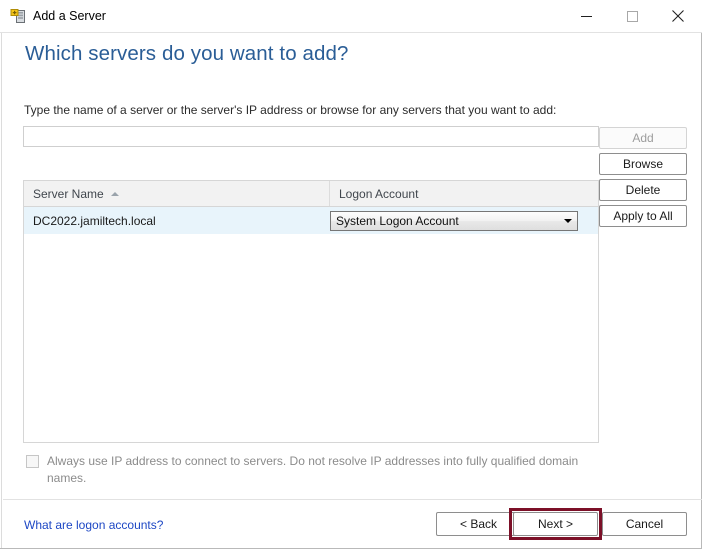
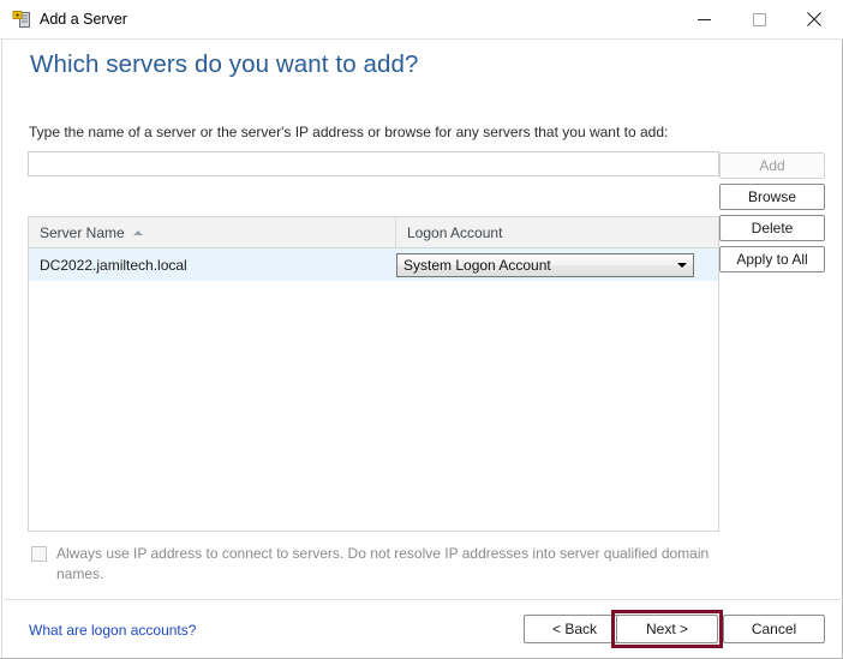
  Add a Server
  Which servers do you want to add?
  Type the name of a server or the server's IP address or browse for any servers that you want to add:
  Add
  Browse
  Delete
  Apply to All
  Server Name
  Logon Account
  DC2022.jamiltech.local
  System Logon Account
- Always use IP address to connect to servers. Do not resolve IP addresses into fully qualified domain names.
+ Always use IP address to connect to servers. Do not resolve IP addresses into server qualified domain names.
  What are logon accounts?
  < Back
  Next >
  Cancel
